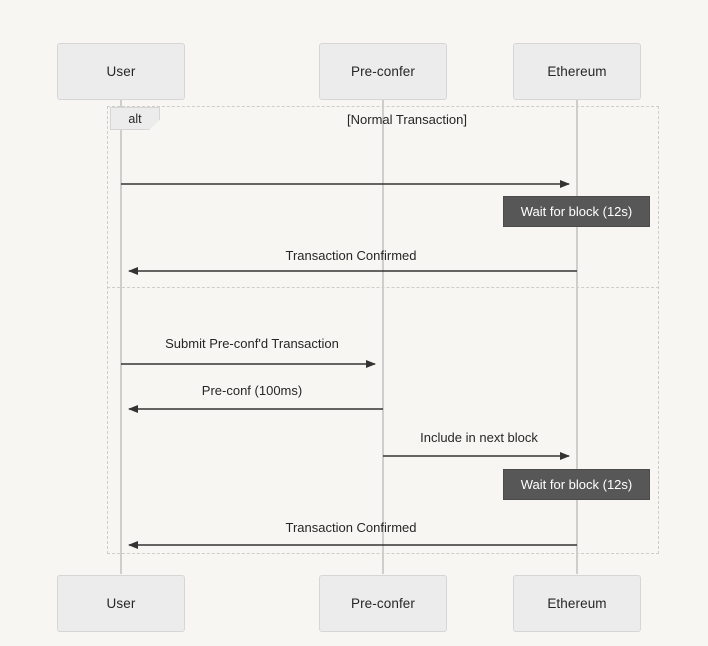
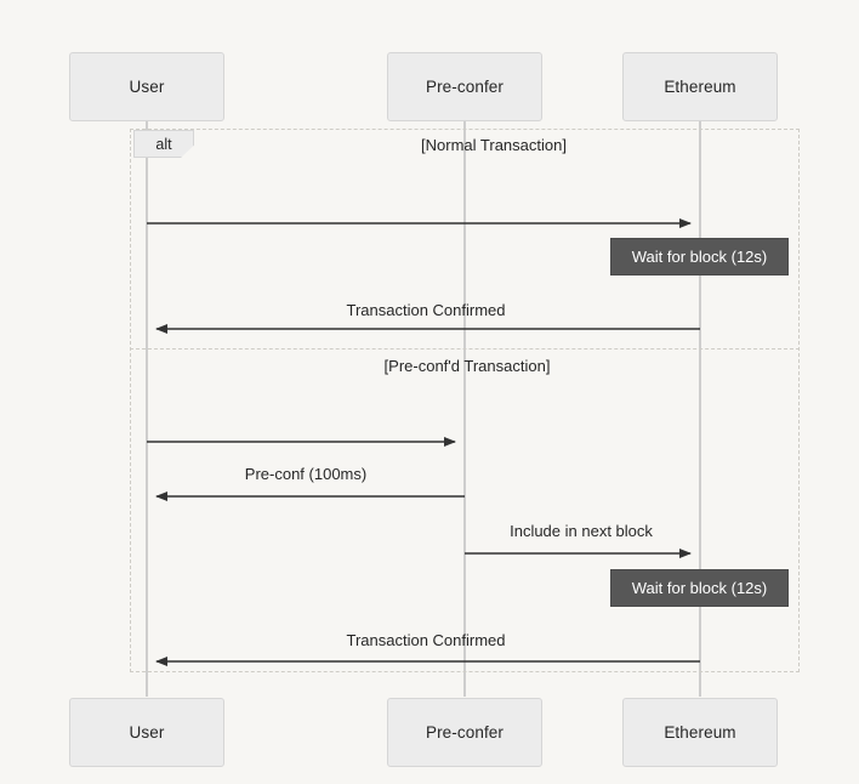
  alt
  [Normal Transaction]
+ [Pre-conf'd Transaction]
  Transaction Confirmed
- Submit Pre-conf'd Transaction
  Pre-conf (100ms)
  Include in next block
  Transaction Confirmed
  Wait for block (12s)
  Wait for block (12s)
  User
  Pre-confer
  Ethereum
  User
  Pre-confer
  Ethereum
